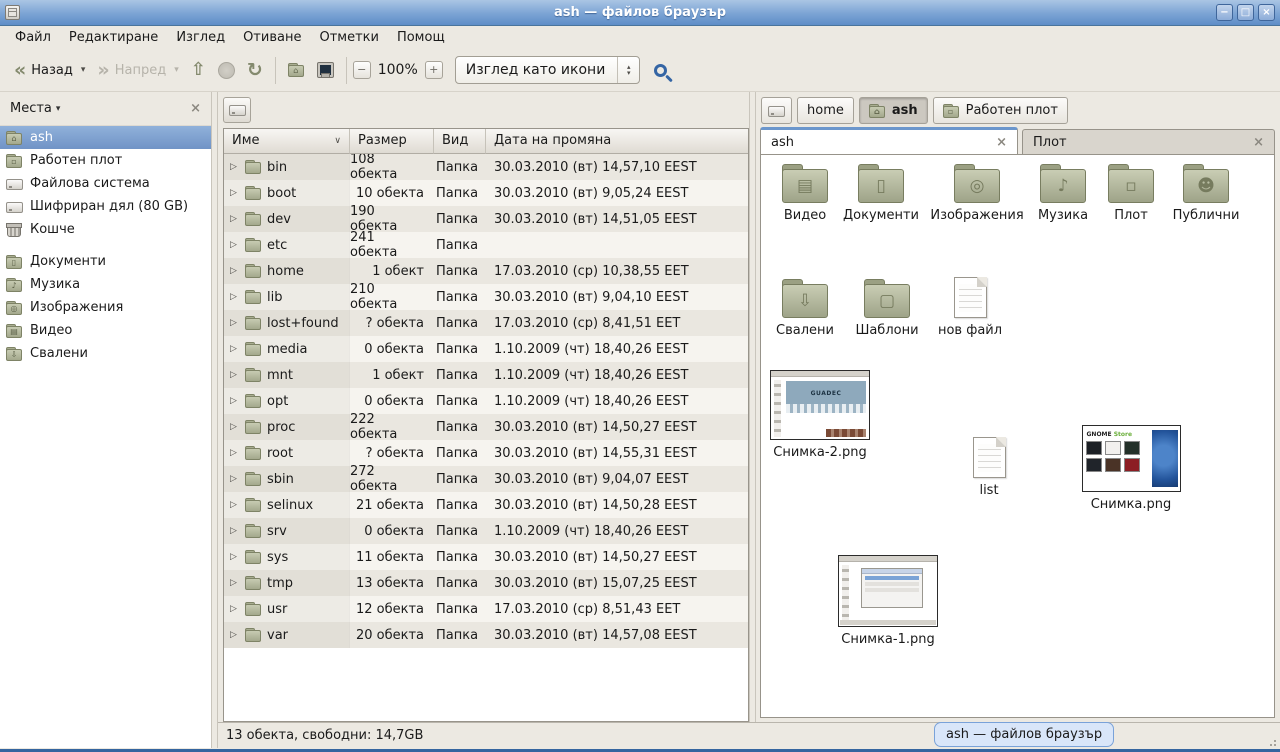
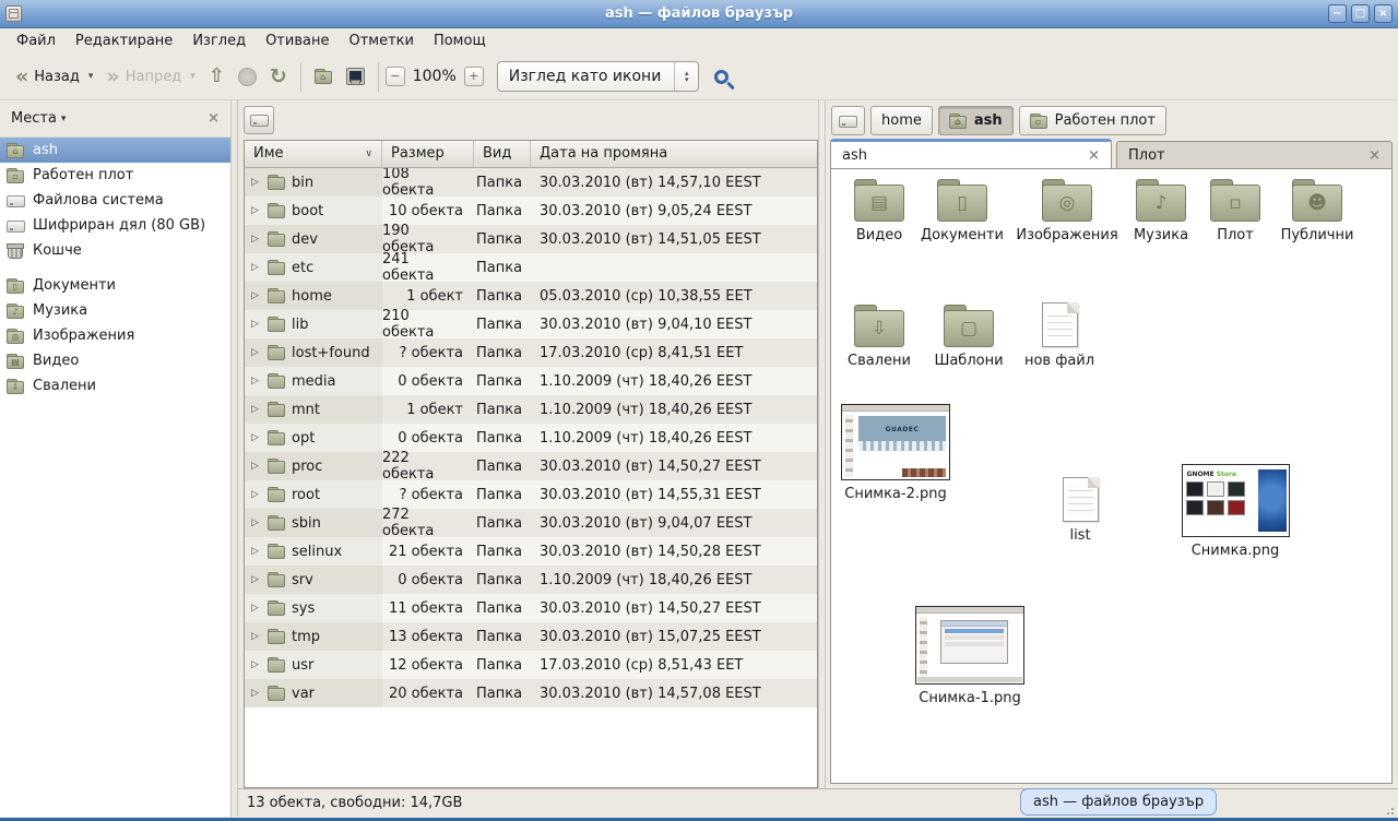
  ash — файлов браузър
  −
  □
  ×
  Файл
  Редактиране
  Изглед
  Отиване
  Отметки
  Помощ
  «
  Назад
  ▾
  »
  Напред
  ▾
  ⇧
  ↻
  ⌂
  −
  100%
  +
  Изглед като икони
  ▴
  ▾
  Места
  ▾
  ×
  ⌂
  ash
  ▫
  Работен плот
  Файлова система
  Шифриран дял (80 GB)
  Кошче
  ▯
  Документи
  ♪
  Музика
  ◎
  Изображения
  ▤
  Видео
  ⇩
  Свалени
  Име
  ∨
  Размер
  Вид
  Дата на промяна
  ▷
  bin
  108 обекта
  Папка
  30.03.2010 (вт) 14,57,10 EEST
  ▷
  boot
  10 обекта
  Папка
  30.03.2010 (вт) 9,05,24 EEST
  ▷
  dev
  190 обекта
  Папка
  30.03.2010 (вт) 14,51,05 EEST
  ▷
  etc
  241 обекта
  Папка
  ▷
  home
  1 обект
  Папка
- 17.03.2010 (ср) 10,38,55 EET
+ 05.03.2010 (ср) 10,38,55 EET
  ▷
  lib
  210 обекта
  Папка
  30.03.2010 (вт) 9,04,10 EEST
  ▷
  lost+found
  ? обекта
  Папка
  17.03.2010 (ср) 8,41,51 EET
  ▷
  media
  0 обекта
  Папка
  1.10.2009 (чт) 18,40,26 EEST
  ▷
  mnt
  1 обект
  Папка
  1.10.2009 (чт) 18,40,26 EEST
  ▷
  opt
  0 обекта
  Папка
  1.10.2009 (чт) 18,40,26 EEST
  ▷
  proc
  222 обекта
  Папка
  30.03.2010 (вт) 14,50,27 EEST
  ▷
  root
  ? обекта
  Папка
  30.03.2010 (вт) 14,55,31 EEST
  ▷
  sbin
  272 обекта
  Папка
  30.03.2010 (вт) 9,04,07 EEST
  ▷
  selinux
  21 обекта
  Папка
  30.03.2010 (вт) 14,50,28 EEST
  ▷
  srv
  0 обекта
  Папка
  1.10.2009 (чт) 18,40,26 EEST
  ▷
  sys
  11 обекта
  Папка
  30.03.2010 (вт) 14,50,27 EEST
  ▷
  tmp
  13 обекта
  Папка
  30.03.2010 (вт) 15,07,25 EEST
  ▷
  usr
  12 обекта
  Папка
  17.03.2010 (ср) 8,51,43 EET
  ▷
  var
  20 обекта
  Папка
  30.03.2010 (вт) 14,57,08 EEST
  home
  ⌂
  ash
  ▫
  Работен плот
  ash
  ×
  Плот
  ×
  ▤
  Видео
  ▯
  Документи
  ◎
  Изображения
  ♪
  Музика
  ▫
  Плот
  ☻
  Публични
  ⇩
  Свалени
  ▢
  Шаблони
  нов файл
  Снимка-2.png
  list
  Снимка.png
  Снимка-1.png
  13 обекта, свободни: 14,7GB
  ash — файлов браузър
